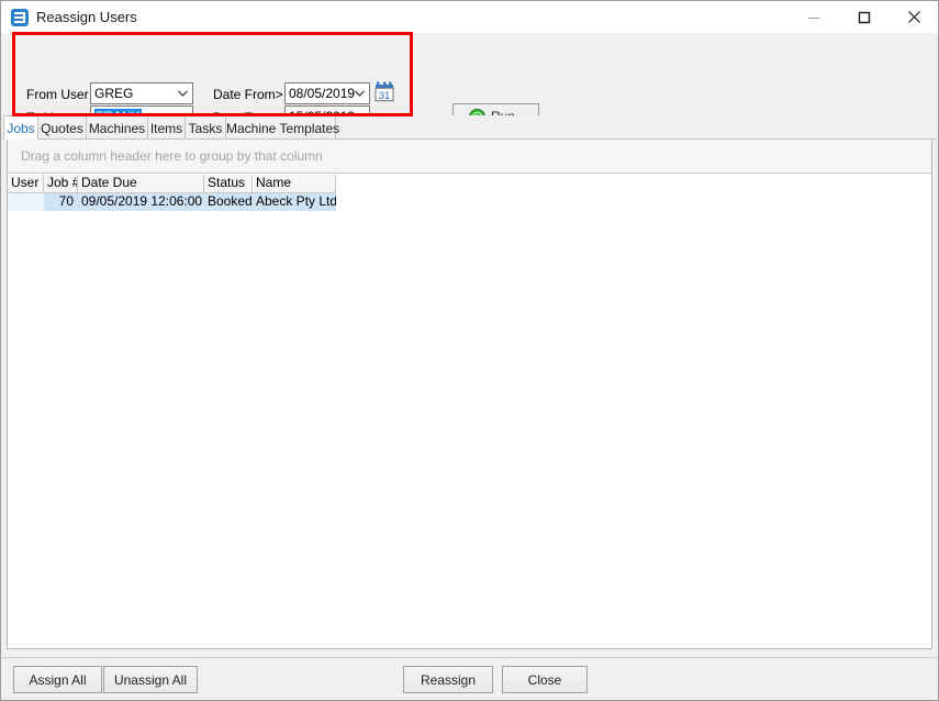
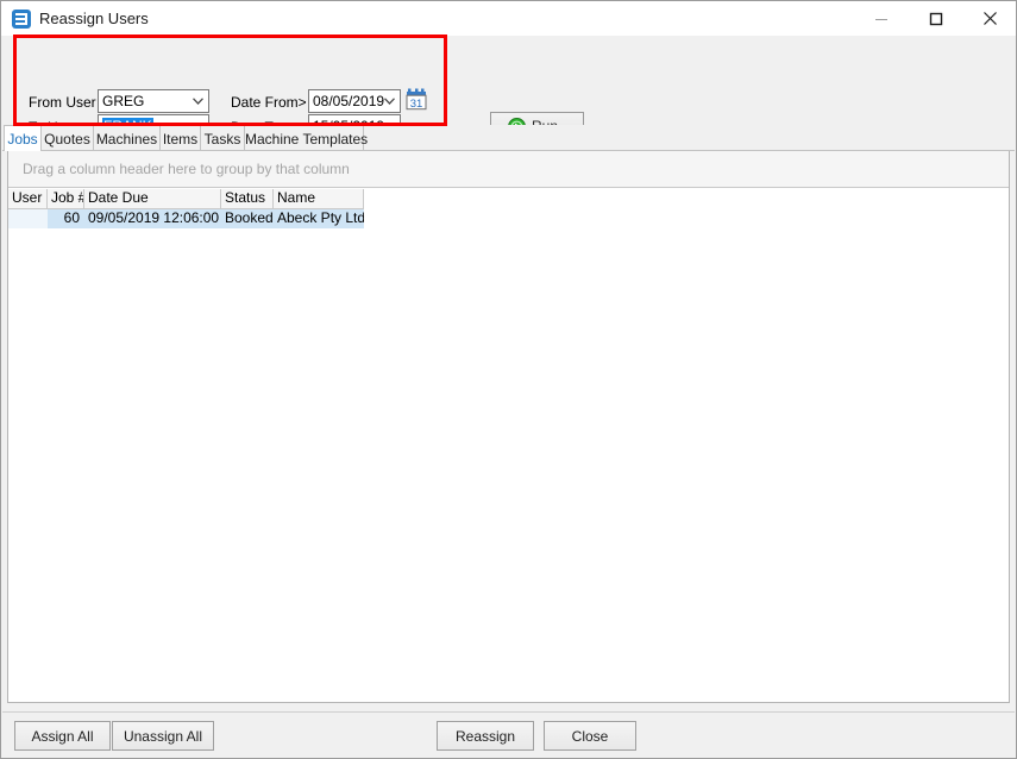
  Reassign Users
  From User
  Date From>
  GREG
  08/05/2019
  31
  Jobs
  Quotes
  Machines
  Items
  Tasks
  Machine Templates
  Drag a column header here to group by that column
  User Job #Date Due Status Name
- 70 09/05/2019 12:06:00 Booked Abeck Pty Ltd
+ 60 09/05/2019 12:06:00 Booked Abeck Pty Ltd
  Assign All
  Unassign All
  Reassign
  Close
